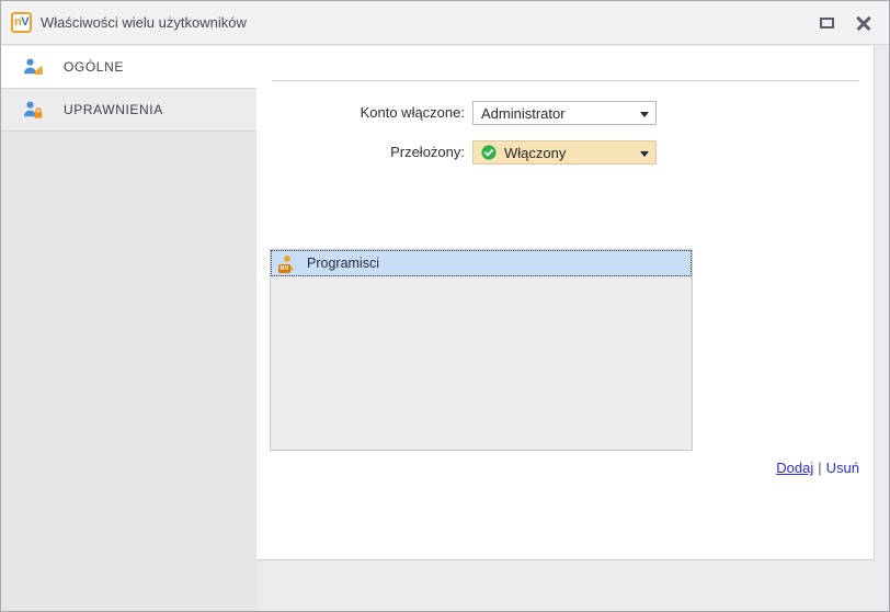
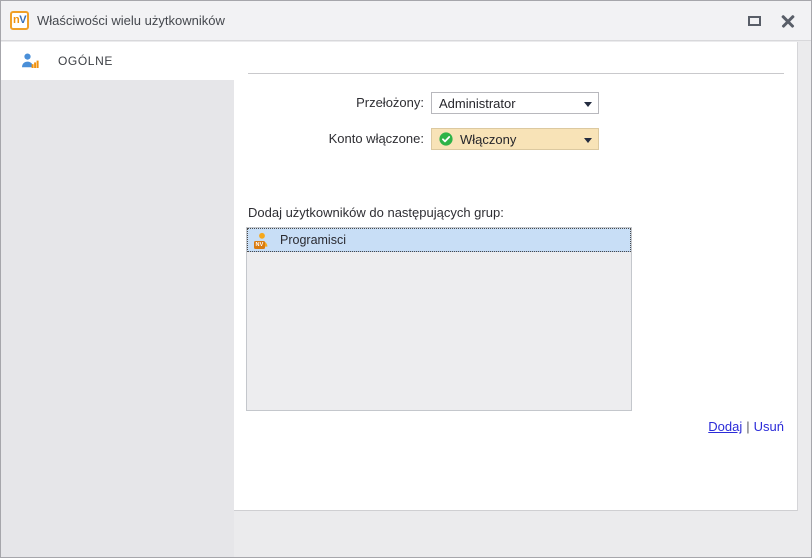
  nV
  Właściwości wielu użytkowników
  OGÓLNE
- UPRAWNIENIA
- Konto włączone:
+ Przełożony:
  Administrator
- Przełożony:
+ Konto włączone:
  Włączony
+ Dodaj użytkowników do następujących grup:
  Programisci
  Dodaj | Usuń
